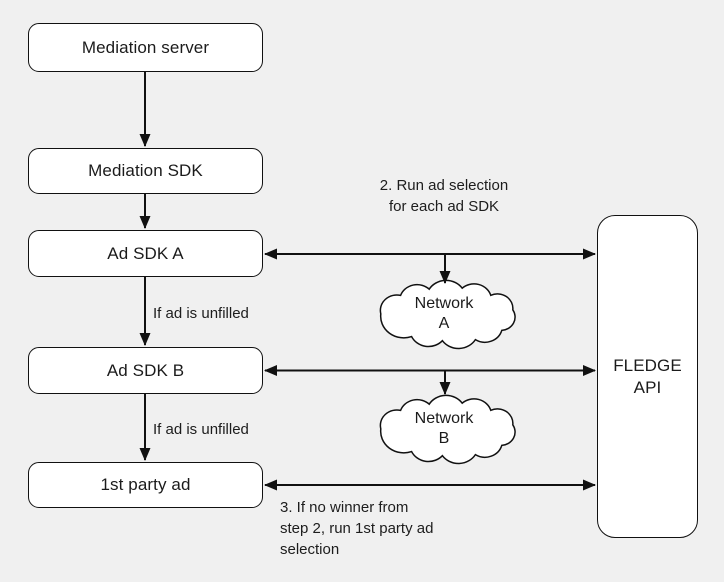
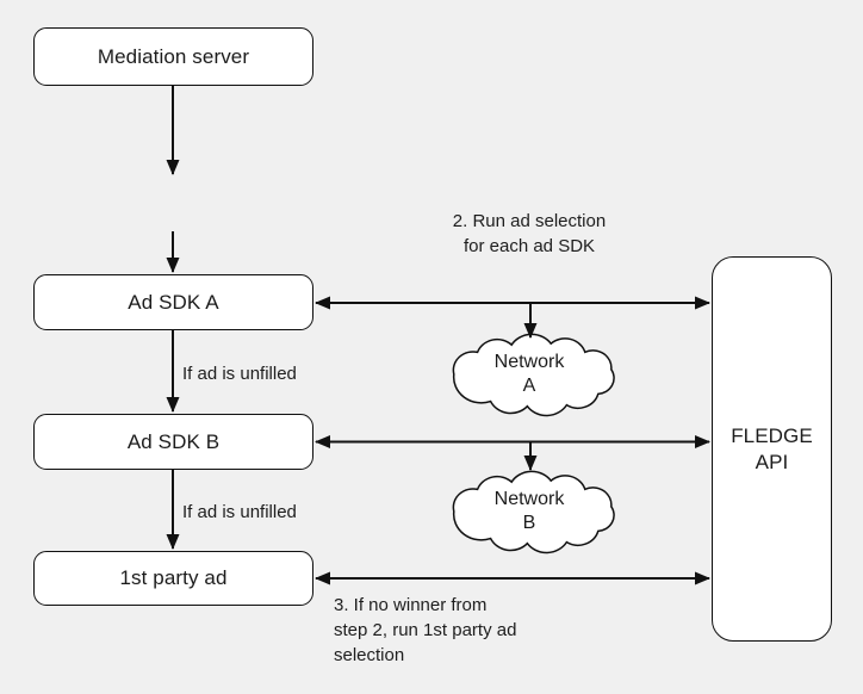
  Mediation server
- Mediation SDK
  Ad SDK A
  Ad SDK B
  1st party ad
  FLEDGE
  API
  Network
  A
  Network
  B
  2. Run ad selection
  for each ad SDK
  If ad is unfilled
  If ad is unfilled
  3. If no winner from
  step 2, run 1st party ad
  selection
